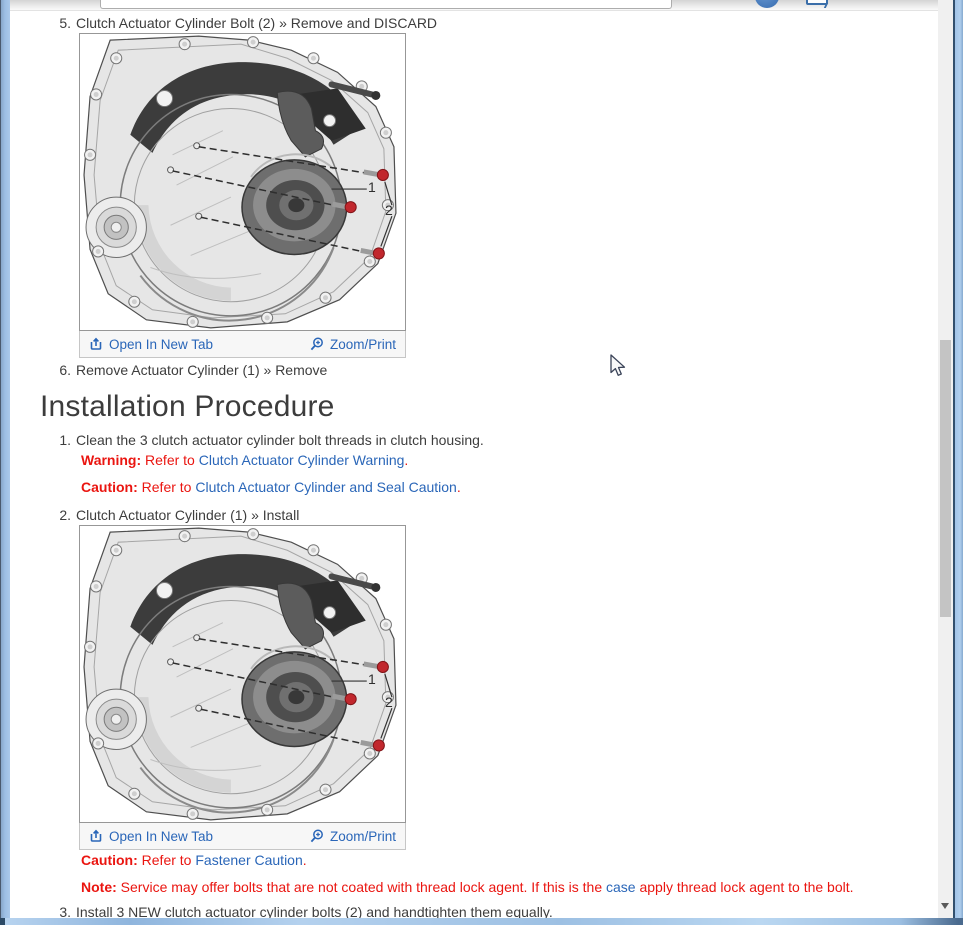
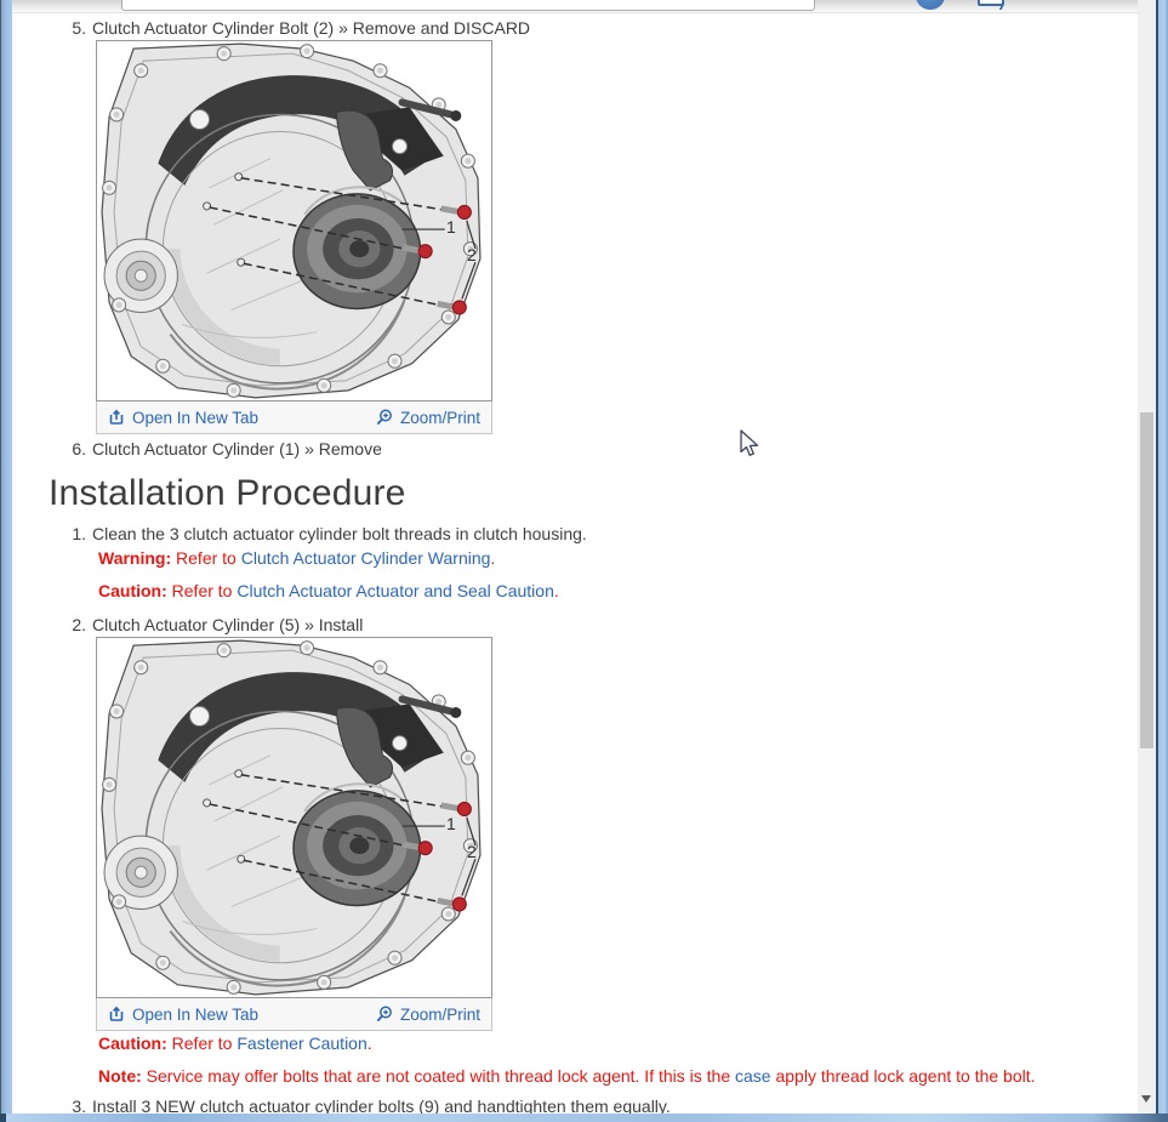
  5.
  Clutch Actuator Cylinder Bolt (2) » Remove and DISCARD
  1
  2
  Open In New Tab
  Zoom/Print
  6.
- Remove Actuator Cylinder (1) » Remove
+ Clutch Actuator Cylinder (1) » Remove
  Installation Procedure
  1.
  Clean the 3 clutch actuator cylinder bolt threads in clutch housing.
  Warning: Refer to Clutch Actuator Cylinder Warning.
- Caution: Refer to Clutch Actuator Cylinder and Seal Caution.
+ Caution: Refer to Clutch Actuator Actuator and Seal Caution.
  2.
- Clutch Actuator Cylinder (1) » Install
+ Clutch Actuator Cylinder (5) » Install
  1
  2
  Open In New Tab
  Zoom/Print
  Caution: Refer to Fastener Caution.
  Note: Service may offer bolts that are not coated with thread lock agent. If this is the case apply thread lock agent to the bolt.
  3.
- Install 3 NEW clutch actuator cylinder bolts (2) and handtighten them equally.
+ Install 3 NEW clutch actuator cylinder bolts (9) and handtighten them equally.
